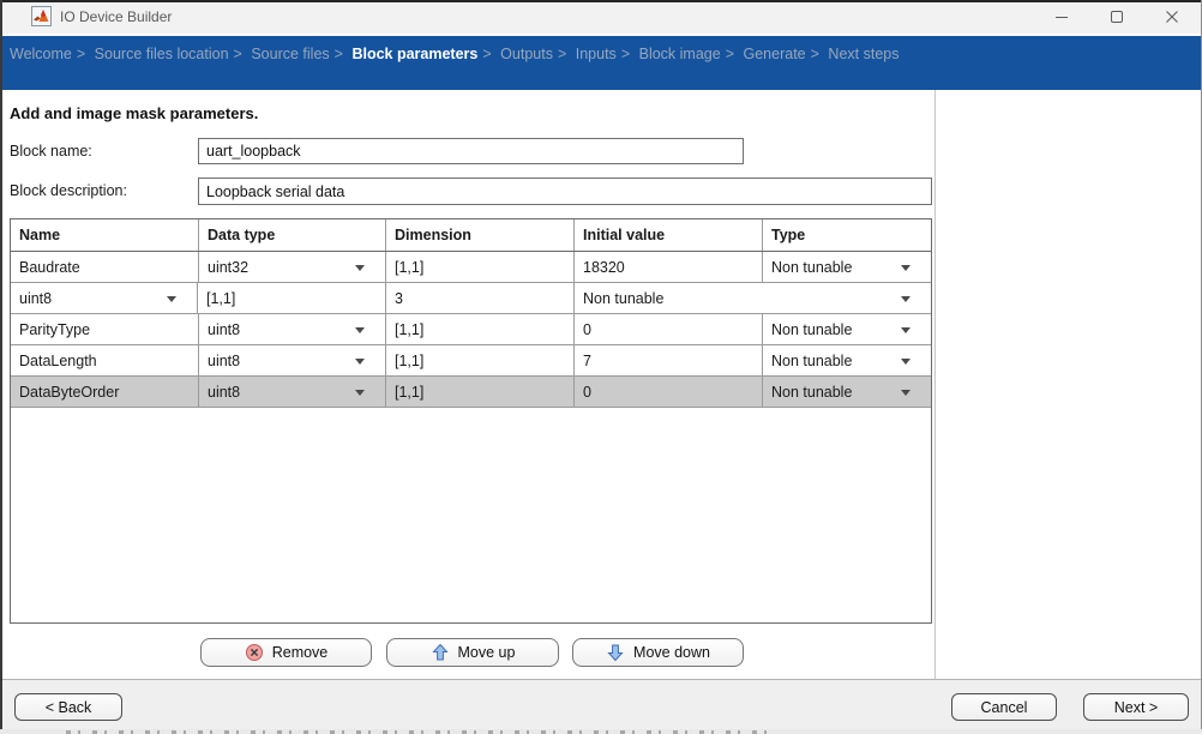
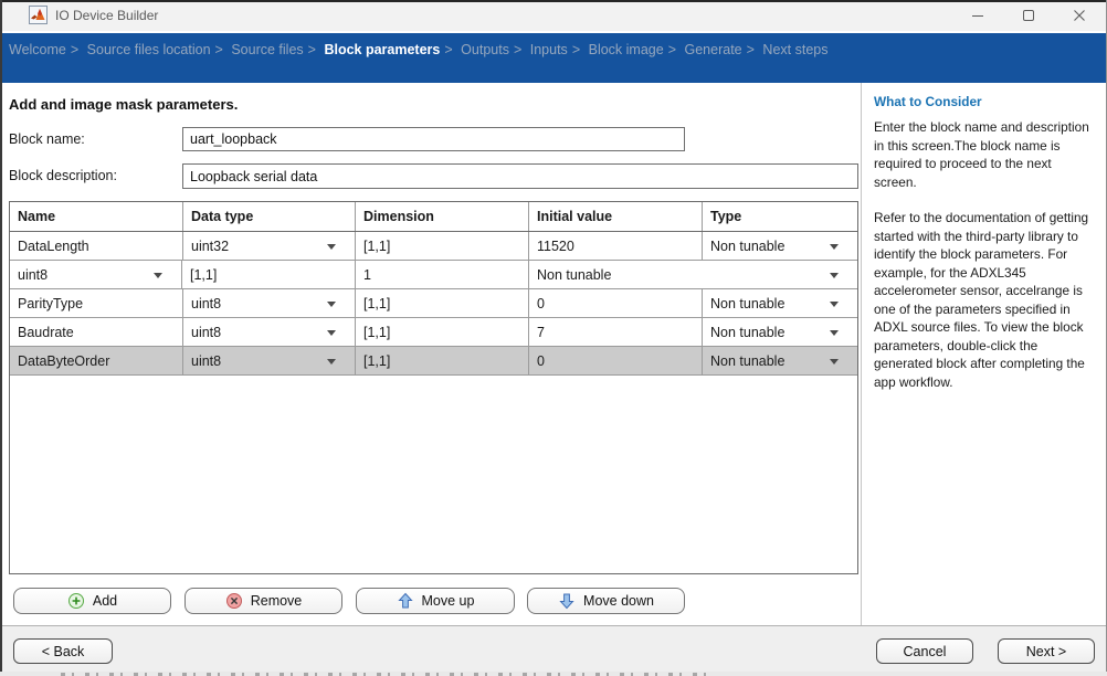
  IO Device Builder
  Welcome > Source files location > Source files > Block parameters > Outputs > Inputs > Block image > Generate > Next steps
  Add and image mask parameters.
  Block name:
  uart_loopback
  Block description:
  Loopback serial data
  Name
  Data type
  Dimension
  Initial value
  Type
- Baudrate
+ DataLength
  uint32
  [1,1]
- 18320
+ 11520
  Non tunable
  uint8
  [1,1]
- 3
+ 1
  Non tunable
  ParityType
  uint8
  [1,1]
  0
  Non tunable
- DataLength
+ Baudrate
  uint8
  [1,1]
  7
  Non tunable
  DataByteOrder
  uint8
  [1,1]
  0
  Non tunable
+ Add
  Remove
  Move up
  Move down
+ What to Consider
+ Enter the block name and description in this screen.The block name is required to proceed to the next screen.
+ Refer to the documentation of getting started with the third-party library to identify the block parameters. For example, for the ADXL345 accelerometer sensor, accelrange is one of the parameters specified in ADXL source files. To view the block parameters, double-click the generated block after completing the app workflow.
  < Back
  Cancel
  Next >
